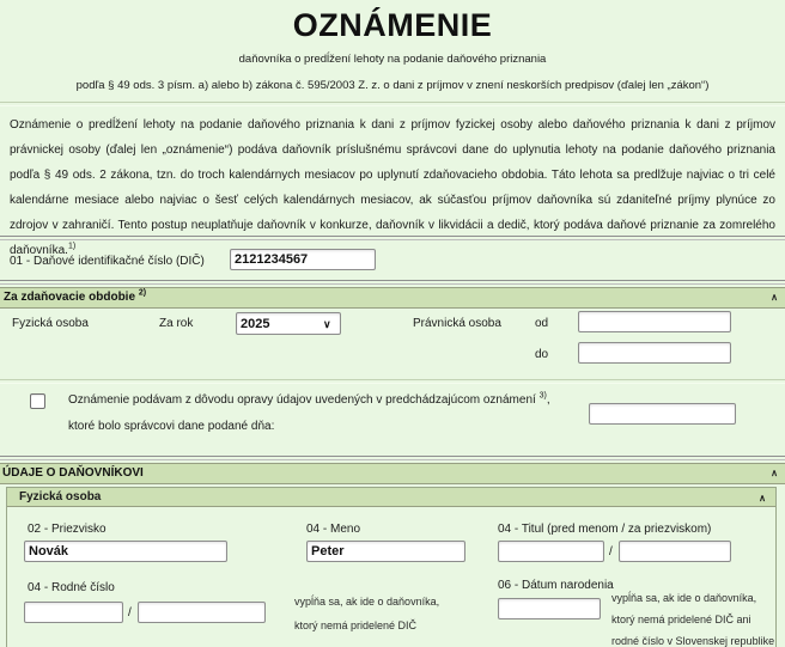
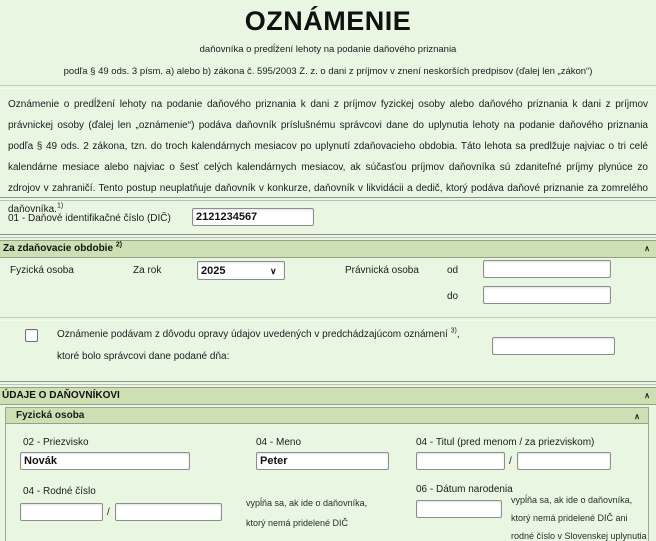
  OZNÁMENIE
  daňovníka o predĺžení lehoty na podanie daňového priznania
  podľa § 49 ods. 3 písm. a) alebo b) zákona č. 595/2003 Z. z. o dani z príjmov v znení neskorších predpisov (ďalej len „zákon“)
  Oznámenie o predĺžení lehoty na podanie daňového priznania k dani z príjmov fyzickej osoby alebo daňového priznania k dani z príjmov právnickej osoby (ďalej len „oznámenie“) podáva daňovník príslušnému správcovi dane do uplynutia lehoty na podanie daňového priznania podľa § 49 ods. 2 zákona, tzn. do troch kalendárnych mesiacov po uplynutí zdaňovacieho obdobia. Táto lehota sa predlžuje najviac o tri celé kalendárne mesiace alebo najviac o šesť celých kalendárnych mesiacov, ak súčasťou príjmov daňovníka sú zdaniteľné príjmy plynúce zo zdrojov v zahraničí. Tento postup neuplatňuje daňovník v konkurze, daňovník v likvidácii a dedič, ktorý podáva daňové priznanie za zomrelého daňovníka.
  01 - Daňové identifikačné číslo (DIČ)
  2121234567
  Za zdaňovacie obdobie
  ∧
  Fyzická osoba
  Za rok
  2025
  ∨
  Právnická osoba
  od
  do
  Oznámenie podávam z dôvodu opravy údajov uvedených v predchádzajúcom oznámení ,
  ktoré bolo správcovi dane podané dňa:
  ÚDAJE O DAŇOVNÍKOVI
  ∧
  Fyzická osoba
  ∧
  02 - Priezvisko
  Novák
  04 - Meno
  Peter
  04 - Titul (pred menom / za priezviskom)
  /
  04 - Rodné číslo
  /
  vypĺňa sa, ak ide o daňovníka,
  ktorý nemá pridelené DIČ
  06 - Dátum narodenia
  vypĺňa sa, ak ide o daňovníka,
  ktorý nemá pridelené DIČ ani
- rodné číslo v Slovenskej republike
+ rodné číslo v Slovenskej uplynutia
